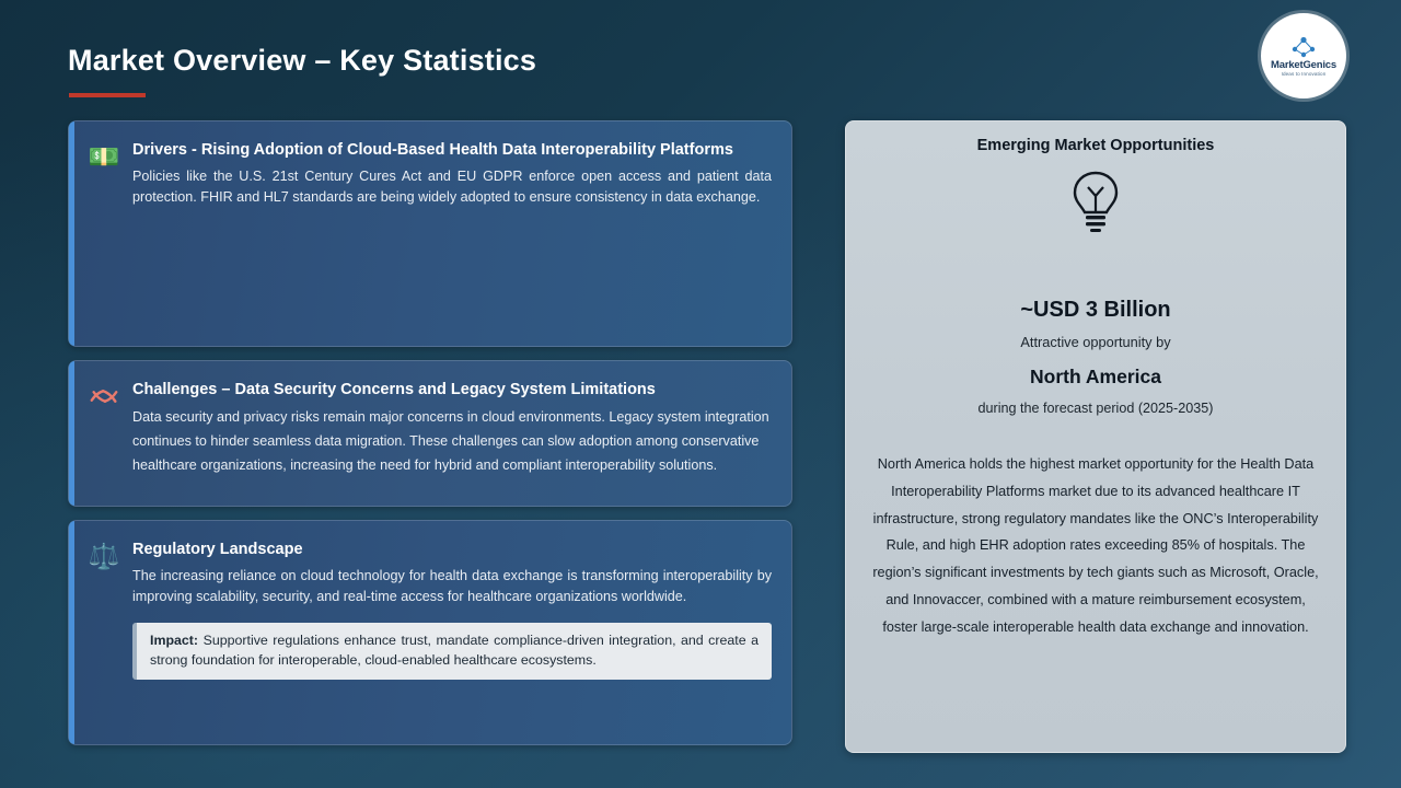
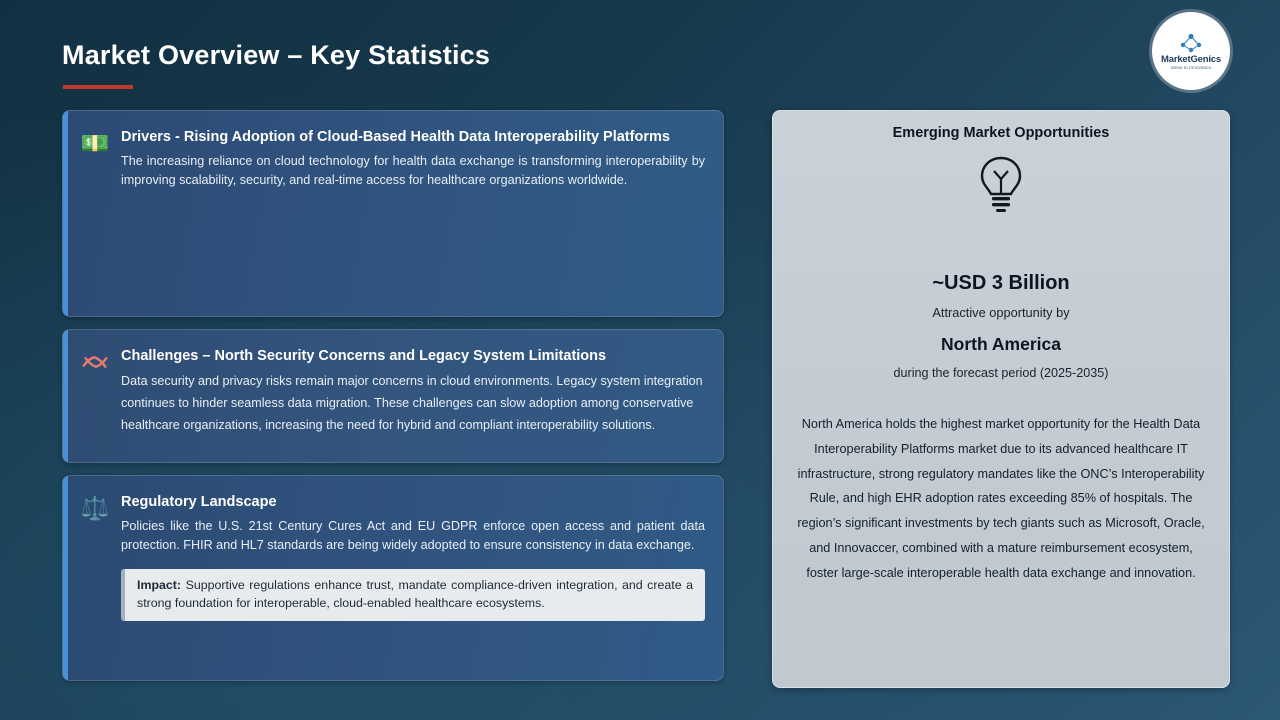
  Market Overview – Key Statistics
  MarketGenics
  💵
  Drivers - Rising Adoption of Cloud-Based Health Data Interoperability Platforms
- Policies like the U.S. 21st Century Cures Act and EU GDPR enforce open access and patient data protection. FHIR and HL7 standards are being widely adopted to ensure consistency in data exchange.
+ The increasing reliance on cloud technology for health data exchange is transforming interoperability by improving scalability, security, and real-time access for healthcare organizations worldwide.
- Challenges – Data Security Concerns and Legacy System Limitations
+ Challenges – North Security Concerns and Legacy System Limitations
  Data security and privacy risks remain major concerns in cloud environments. Legacy system integration continues to hinder seamless data migration. These challenges can slow adoption among conservative healthcare organizations, increasing the need for hybrid and compliant interoperability solutions.
  ⚖️
  Regulatory Landscape
- The increasing reliance on cloud technology for health data exchange is transforming interoperability by improving scalability, security, and real-time access for healthcare organizations worldwide.
+ Policies like the U.S. 21st Century Cures Act and EU GDPR enforce open access and patient data protection. FHIR and HL7 standards are being widely adopted to ensure consistency in data exchange.
  Impact: Supportive regulations enhance trust, mandate compliance-driven integration, and create a strong foundation for interoperable, cloud-enabled healthcare ecosystems.
  Emerging Market Opportunities
  ~USD 3 Billion
  Attractive opportunity by
  North America
  during the forecast period (2025-2035)
  North America holds the highest market opportunity for the Health Data Interoperability Platforms market due to its advanced healthcare IT infrastructure, strong regulatory mandates like the ONC’s Interoperability Rule, and high EHR adoption rates exceeding 85% of hospitals. The region’s significant investments by tech giants such as Microsoft, Oracle, and Innovaccer, combined with a mature reimbursement ecosystem, foster large-scale interoperable health data exchange and innovation.
